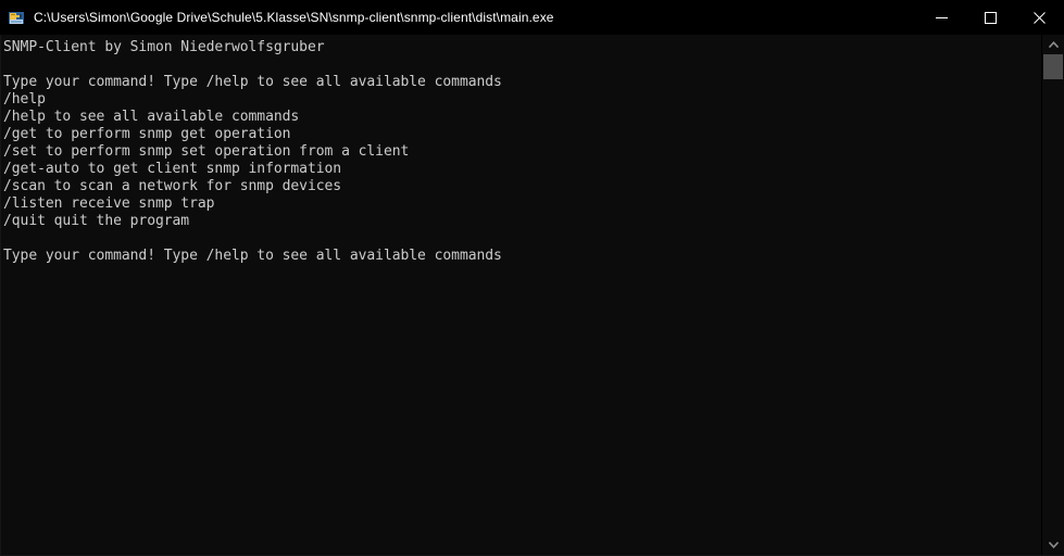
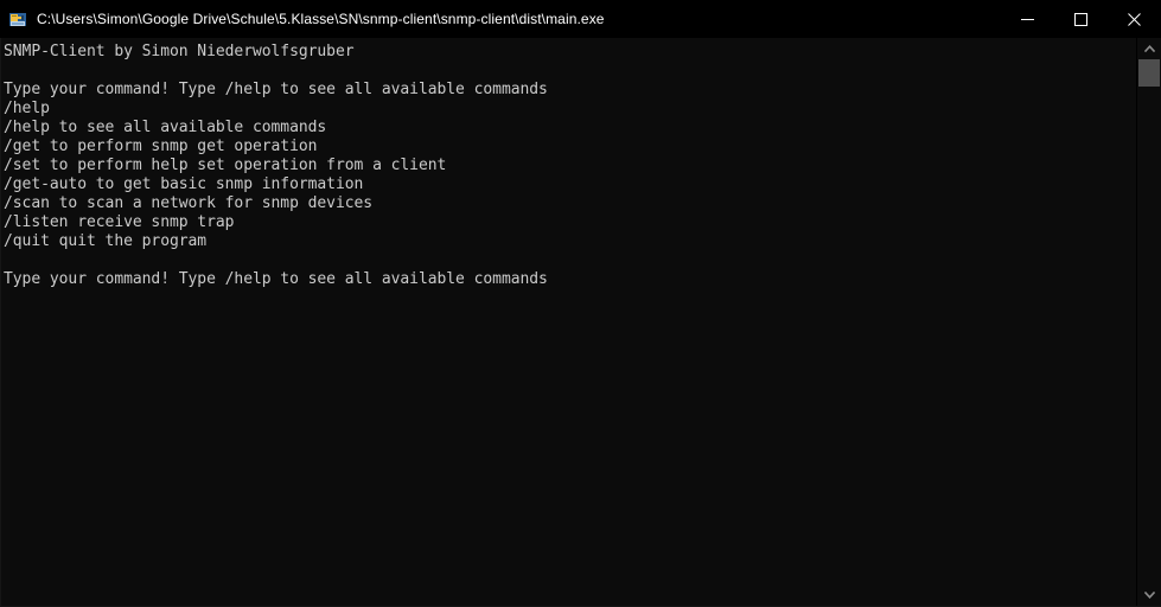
  C:\Users\Simon\Google Drive\Schule\5.Klasse\SN\snmp-client\snmp-client\dist\main.exe
  SNMP-Client by Simon Niederwolfsgruber
  Type your command! Type /help to see all available commands
  /help
  /help to see all available commands
  /get to perform snmp get operation
- /set to perform snmp set operation from a client
+ /set to perform help set operation from a client
- /get-auto to get client snmp information
+ /get-auto to get basic snmp information
  /scan to scan a network for snmp devices
  /listen receive snmp trap
  /quit quit the program
  Type your command! Type /help to see all available commands
